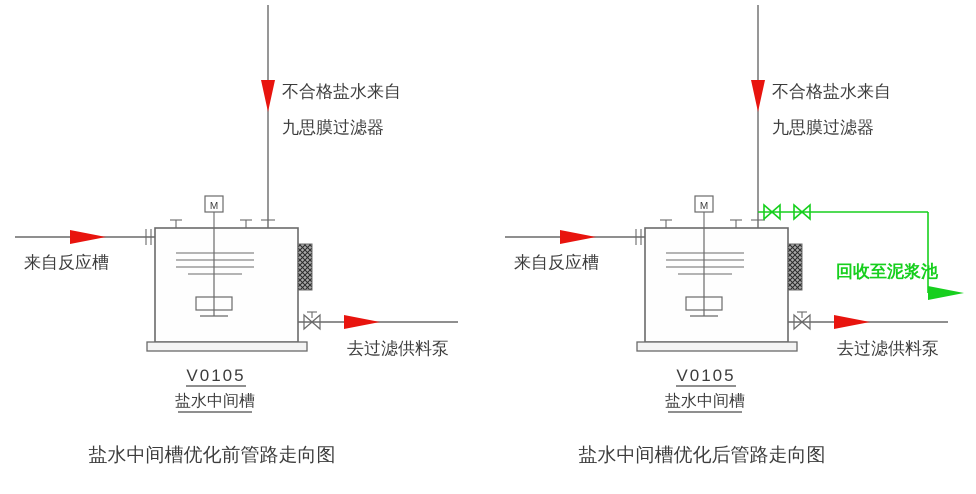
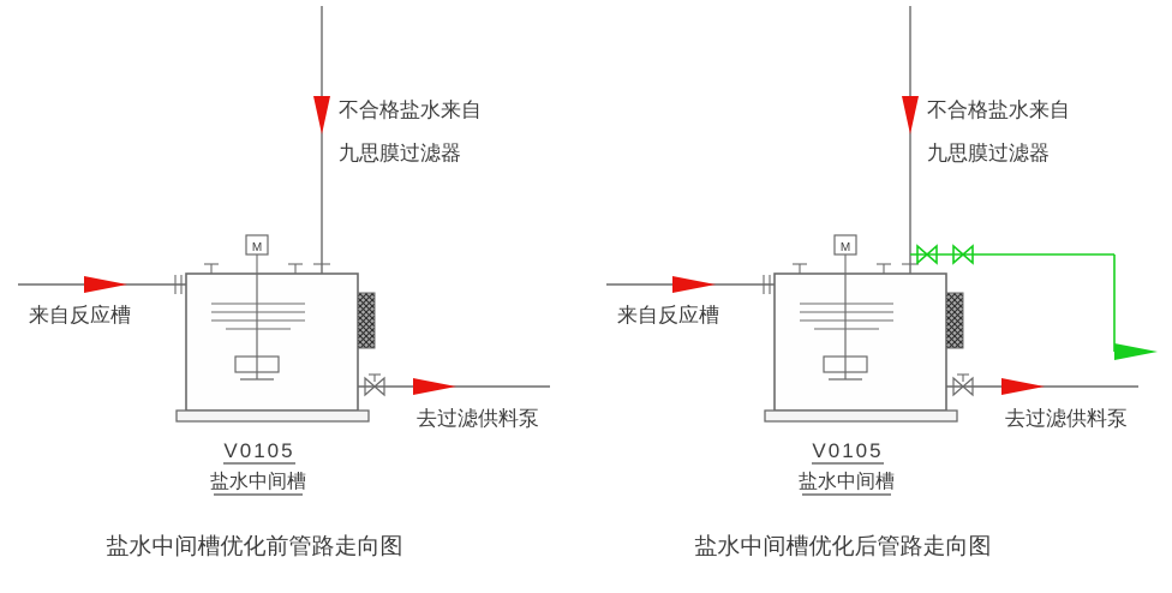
  不合格盐水来自
  九思膜过滤器
  来自反应槽
  去过滤供料泵
  M
  V0105
  盐水中间槽
  盐水中间槽优化前管路走向图
- 回收至泥浆池
  不合格盐水来自
  九思膜过滤器
  来自反应槽
  去过滤供料泵
  M
  V0105
  盐水中间槽
  盐水中间槽优化后管路走向图
